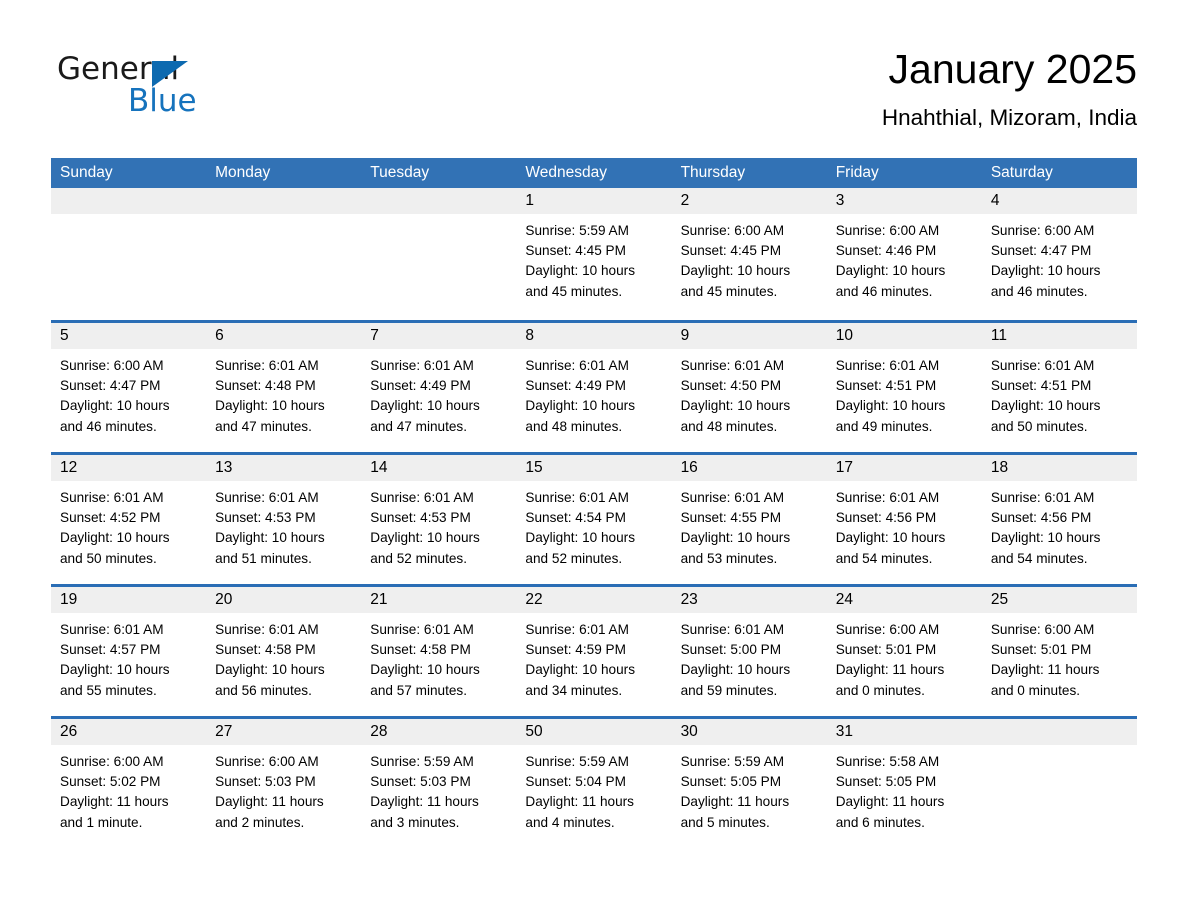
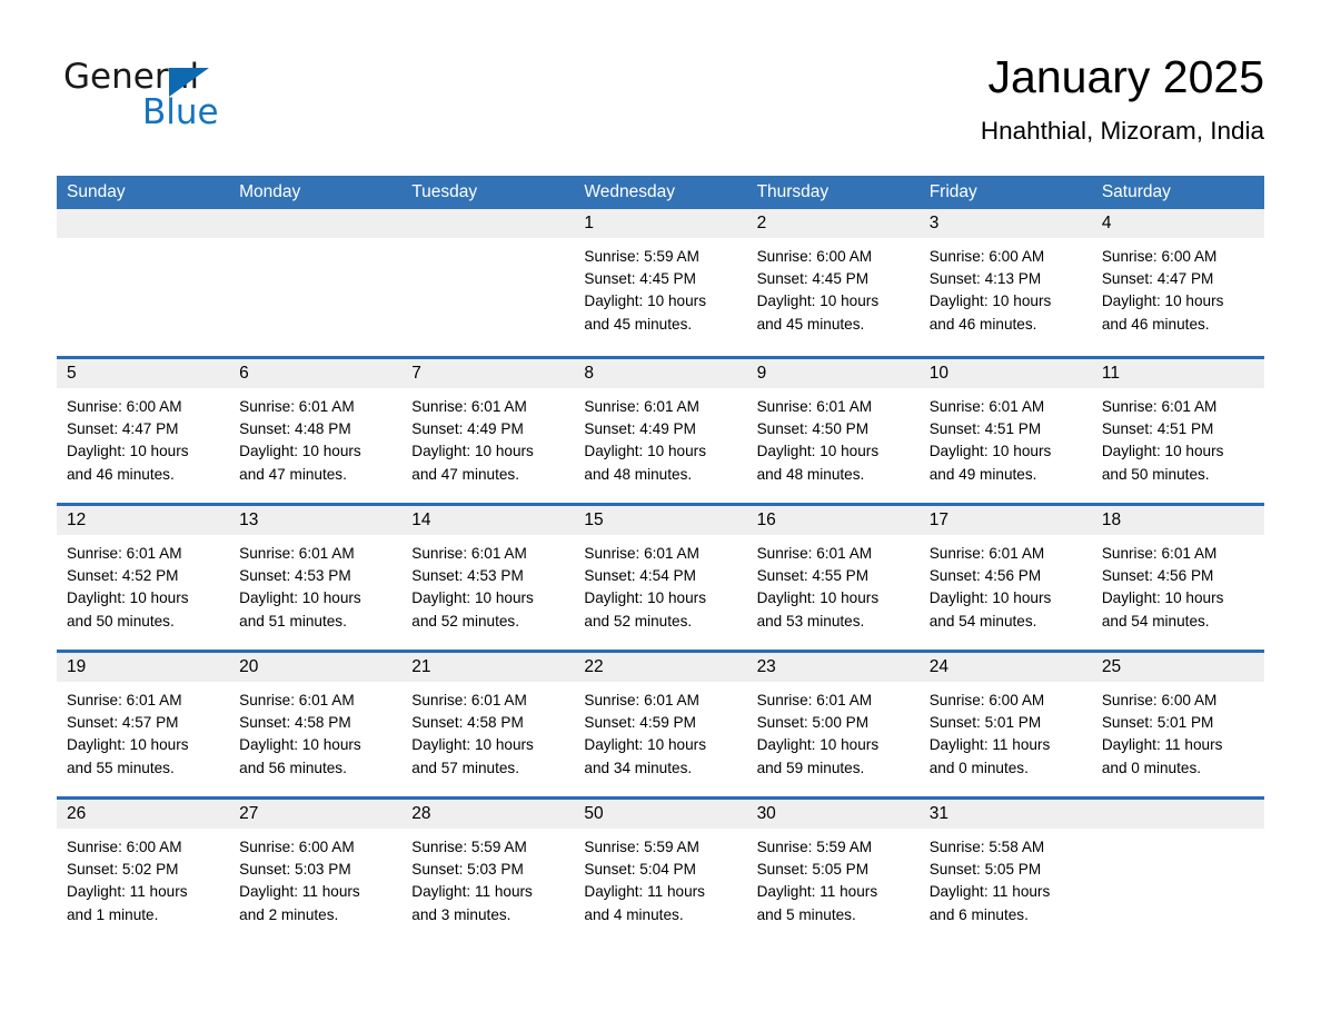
  General
  Blue
  January 2025
  Hnahthial, Mizoram, India
  Sunday
  Monday
  Tuesday
  Wednesday
  Thursday
  Friday
  Saturday
  1
  Sunrise: 5:59 AM
  Sunset: 4:45 PM
  Daylight: 10 hours
  and 45 minutes.
  2
  Sunrise: 6:00 AM
  Sunset: 4:45 PM
  Daylight: 10 hours
  and 45 minutes.
  3
  Sunrise: 6:00 AM
- Sunset: 4:46 PM
+ Sunset: 4:13 PM
  Daylight: 10 hours
  and 46 minutes.
  4
  Sunrise: 6:00 AM
  Sunset: 4:47 PM
  Daylight: 10 hours
  and 46 minutes.
  5
  Sunrise: 6:00 AM
  Sunset: 4:47 PM
  Daylight: 10 hours
  and 46 minutes.
  6
  Sunrise: 6:01 AM
  Sunset: 4:48 PM
  Daylight: 10 hours
  and 47 minutes.
  7
  Sunrise: 6:01 AM
  Sunset: 4:49 PM
  Daylight: 10 hours
  and 47 minutes.
  8
  Sunrise: 6:01 AM
  Sunset: 4:49 PM
  Daylight: 10 hours
  and 48 minutes.
  9
  Sunrise: 6:01 AM
  Sunset: 4:50 PM
  Daylight: 10 hours
  and 48 minutes.
  10
  Sunrise: 6:01 AM
  Sunset: 4:51 PM
  Daylight: 10 hours
  and 49 minutes.
  11
  Sunrise: 6:01 AM
  Sunset: 4:51 PM
  Daylight: 10 hours
  and 50 minutes.
  12
  Sunrise: 6:01 AM
  Sunset: 4:52 PM
  Daylight: 10 hours
  and 50 minutes.
  13
  Sunrise: 6:01 AM
  Sunset: 4:53 PM
  Daylight: 10 hours
  and 51 minutes.
  14
  Sunrise: 6:01 AM
  Sunset: 4:53 PM
  Daylight: 10 hours
  and 52 minutes.
  15
  Sunrise: 6:01 AM
  Sunset: 4:54 PM
  Daylight: 10 hours
  and 52 minutes.
  16
  Sunrise: 6:01 AM
  Sunset: 4:55 PM
  Daylight: 10 hours
  and 53 minutes.
  17
  Sunrise: 6:01 AM
  Sunset: 4:56 PM
  Daylight: 10 hours
  and 54 minutes.
  18
  Sunrise: 6:01 AM
  Sunset: 4:56 PM
  Daylight: 10 hours
  and 54 minutes.
  19
  Sunrise: 6:01 AM
  Sunset: 4:57 PM
  Daylight: 10 hours
  and 55 minutes.
  20
  Sunrise: 6:01 AM
  Sunset: 4:58 PM
  Daylight: 10 hours
  and 56 minutes.
  21
  Sunrise: 6:01 AM
  Sunset: 4:58 PM
  Daylight: 10 hours
  and 57 minutes.
  22
  Sunrise: 6:01 AM
  Sunset: 4:59 PM
  Daylight: 10 hours
  and 34 minutes.
  23
  Sunrise: 6:01 AM
  Sunset: 5:00 PM
  Daylight: 10 hours
  and 59 minutes.
  24
  Sunrise: 6:00 AM
  Sunset: 5:01 PM
  Daylight: 11 hours
  and 0 minutes.
  25
  Sunrise: 6:00 AM
  Sunset: 5:01 PM
  Daylight: 11 hours
  and 0 minutes.
  26
  Sunrise: 6:00 AM
  Sunset: 5:02 PM
  Daylight: 11 hours
  and 1 minute.
  27
  Sunrise: 6:00 AM
  Sunset: 5:03 PM
  Daylight: 11 hours
  and 2 minutes.
  28
  Sunrise: 5:59 AM
  Sunset: 5:03 PM
  Daylight: 11 hours
  and 3 minutes.
  50
  Sunrise: 5:59 AM
  Sunset: 5:04 PM
  Daylight: 11 hours
  and 4 minutes.
  30
  Sunrise: 5:59 AM
  Sunset: 5:05 PM
  Daylight: 11 hours
  and 5 minutes.
  31
  Sunrise: 5:58 AM
  Sunset: 5:05 PM
  Daylight: 11 hours
  and 6 minutes.
